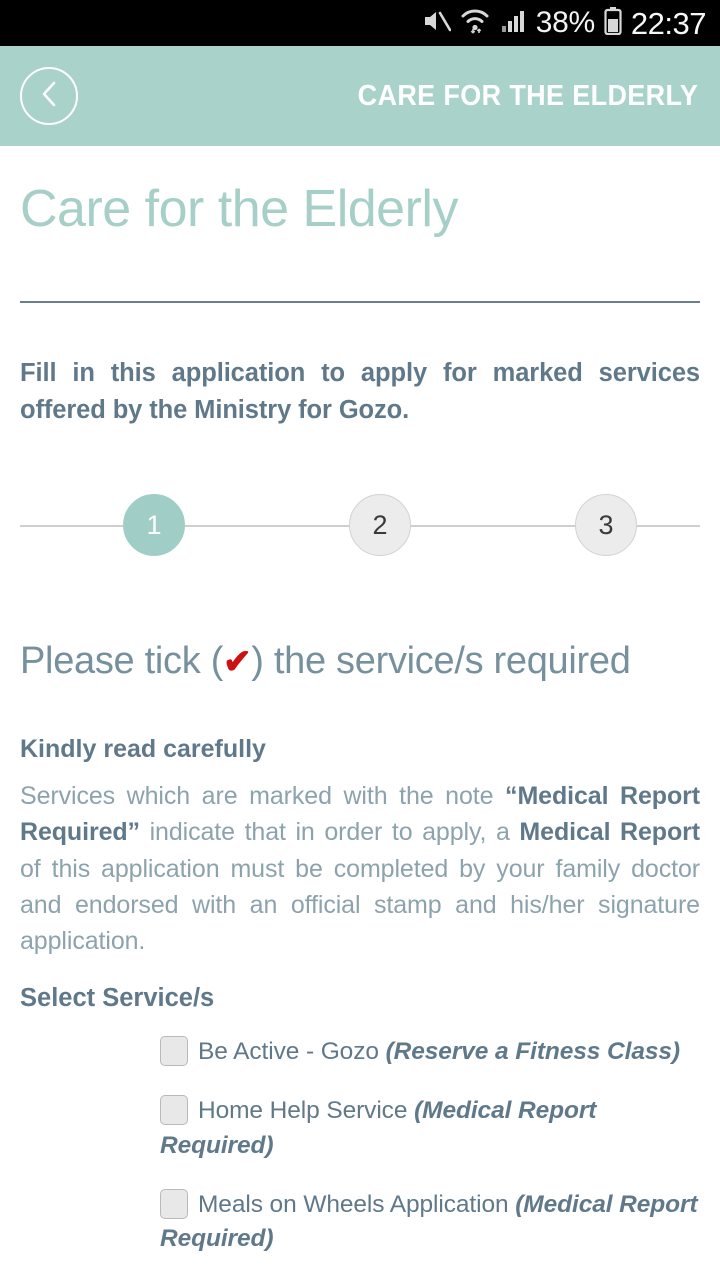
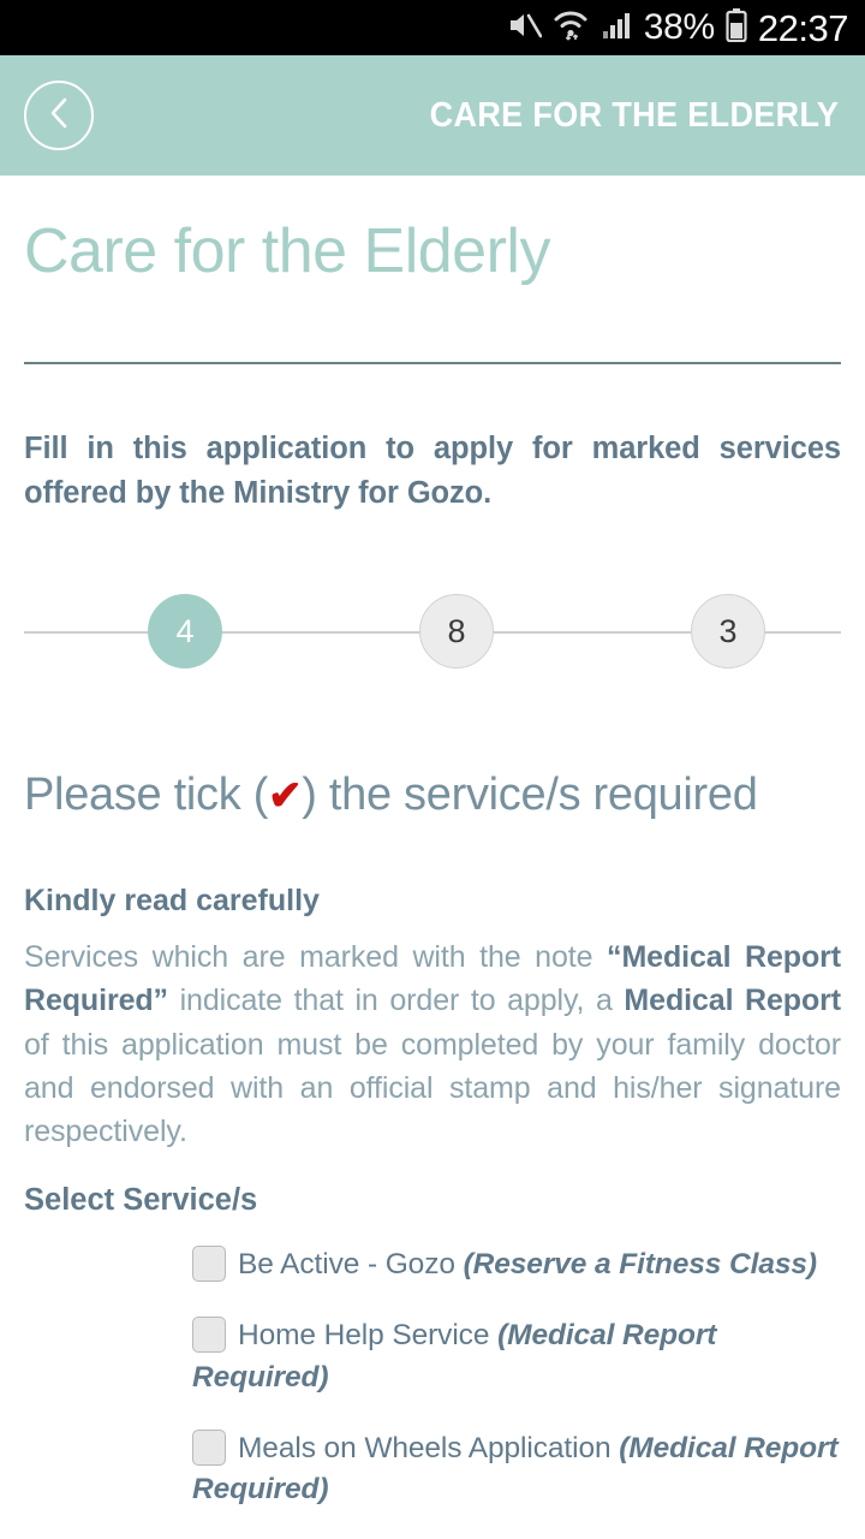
  38%
  22:37
  CARE FOR THE ELDERLY
  Care for the Elderly
  Fill in this application to apply for marked services offered by the Ministry for Gozo.
- 1
+ 4
- 2
+ 8
  3
  Please tick (✔) the service/s required
  Kindly read carefully
- Services which are marked with the note “Medical Report Required” indicate that in order to apply, a Medical Report of this application must be completed by your family doctor and endorsed with an official stamp and his/her signature application.
+ Services which are marked with the note “Medical Report Required” indicate that in order to apply, a Medical Report of this application must be completed by your family doctor and endorsed with an official stamp and his/her signature respectively.
  Select Service/s
  Be Active - Gozo (Reserve a Fitness Class)
  Home Help Service (Medical Report Required)
  Meals on Wheels Application (Medical Report Required)
